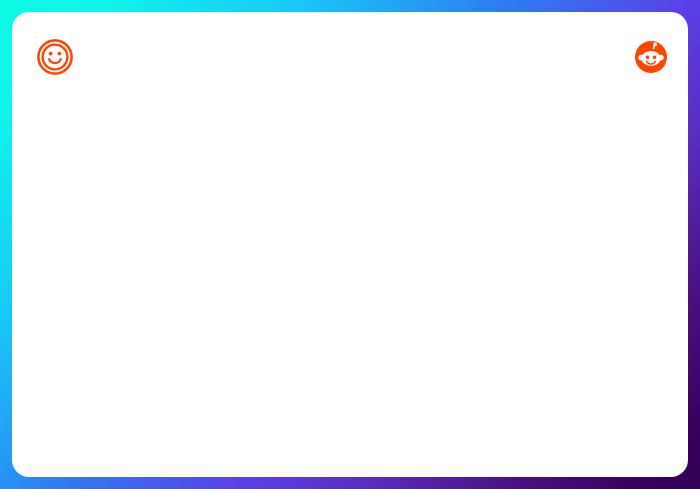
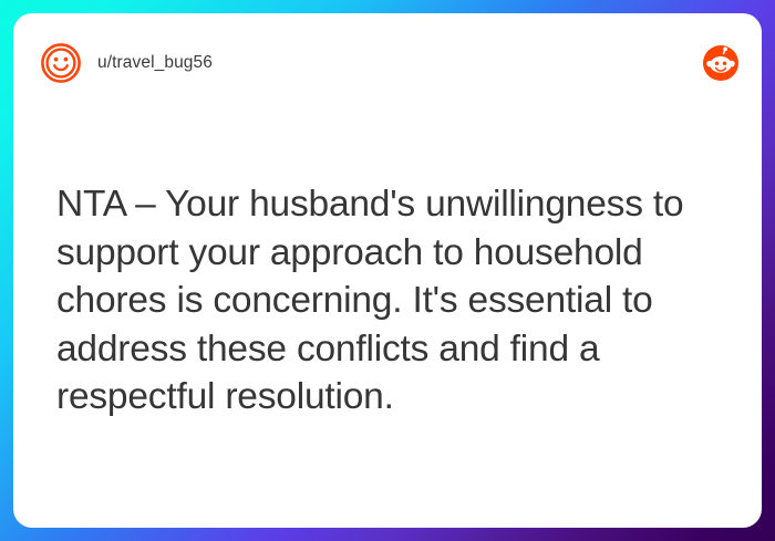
+ u/travel_bug56
+ NTA – Your husband's unwillingness to support your approach to household chores is concerning. It's essential to address these conflicts and find a respectful resolution.
